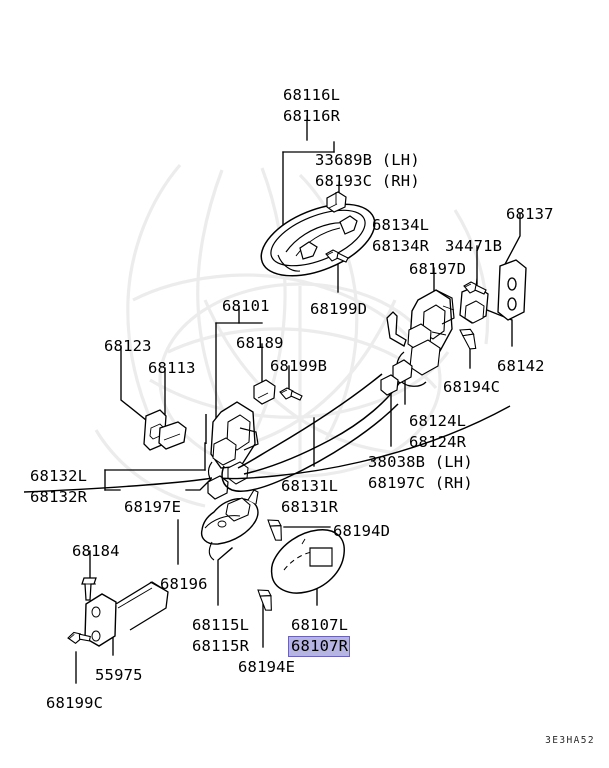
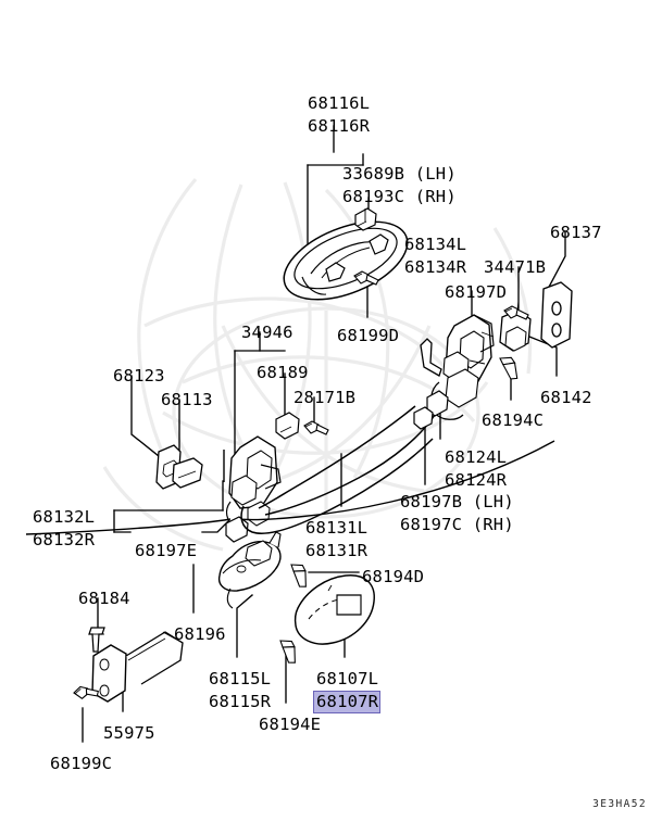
  68116L
  68116R
  33689B (LH)
  68193C (RH)
  68137
  68134L
  68134R
  34471B
  68197D
- 68101
+ 34946
  68199D
  68123
  68189
  68142
  68113
- 68199B
+ 28171B
  68194C
  68124L
  68124R
  68132L
- 38038B (LH)
+ 68197B (LH)
  68197C (RH)
  68131L
  68132R
  68197E
  68131R
  68194D
  68184
  68196
  68115L
  68107L
  68115R
  68107R
  55975
  68194E
  68199C
  3E3HA52
